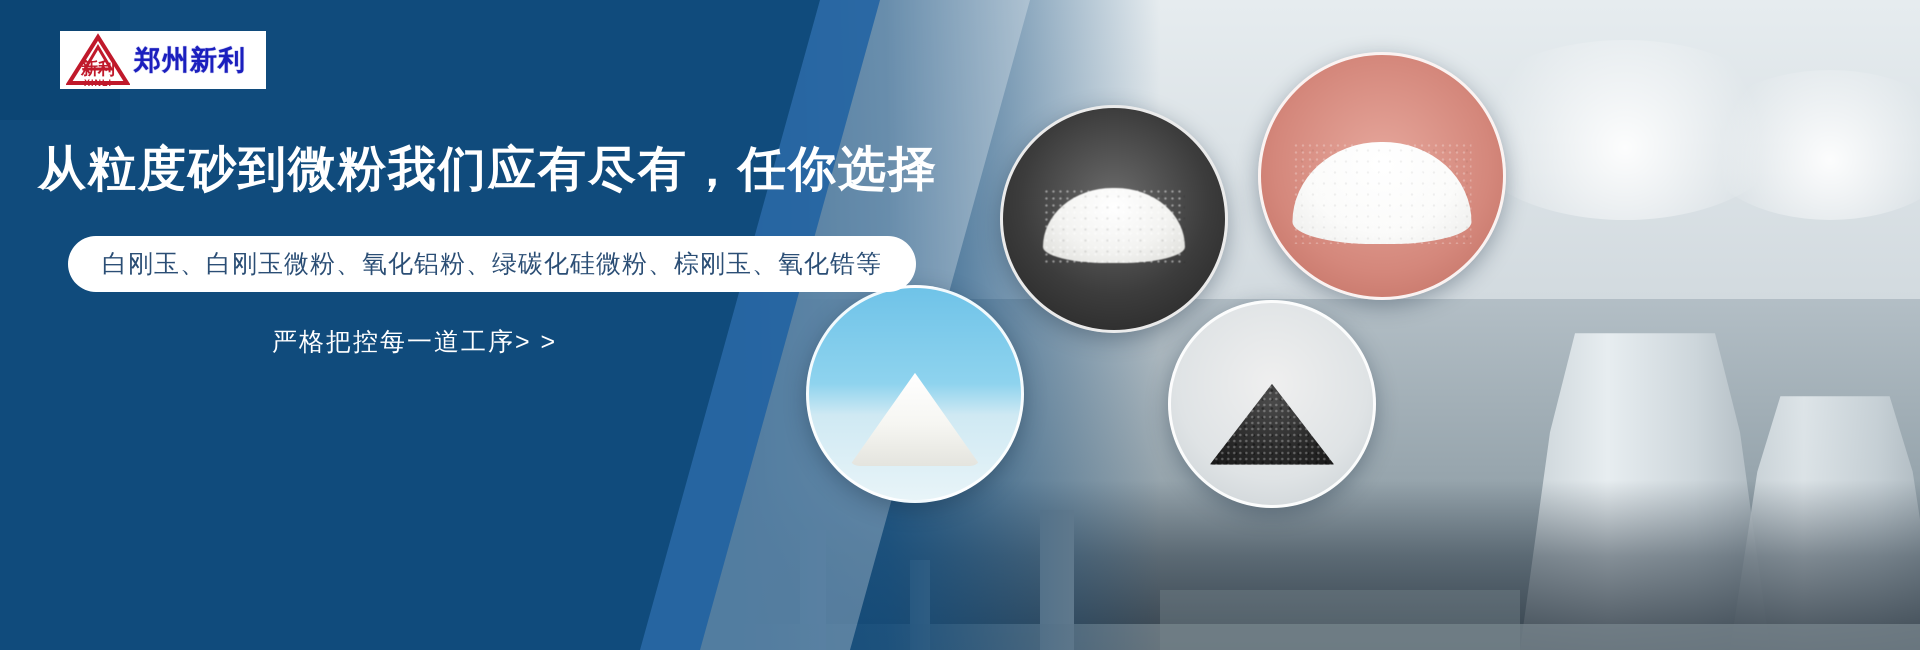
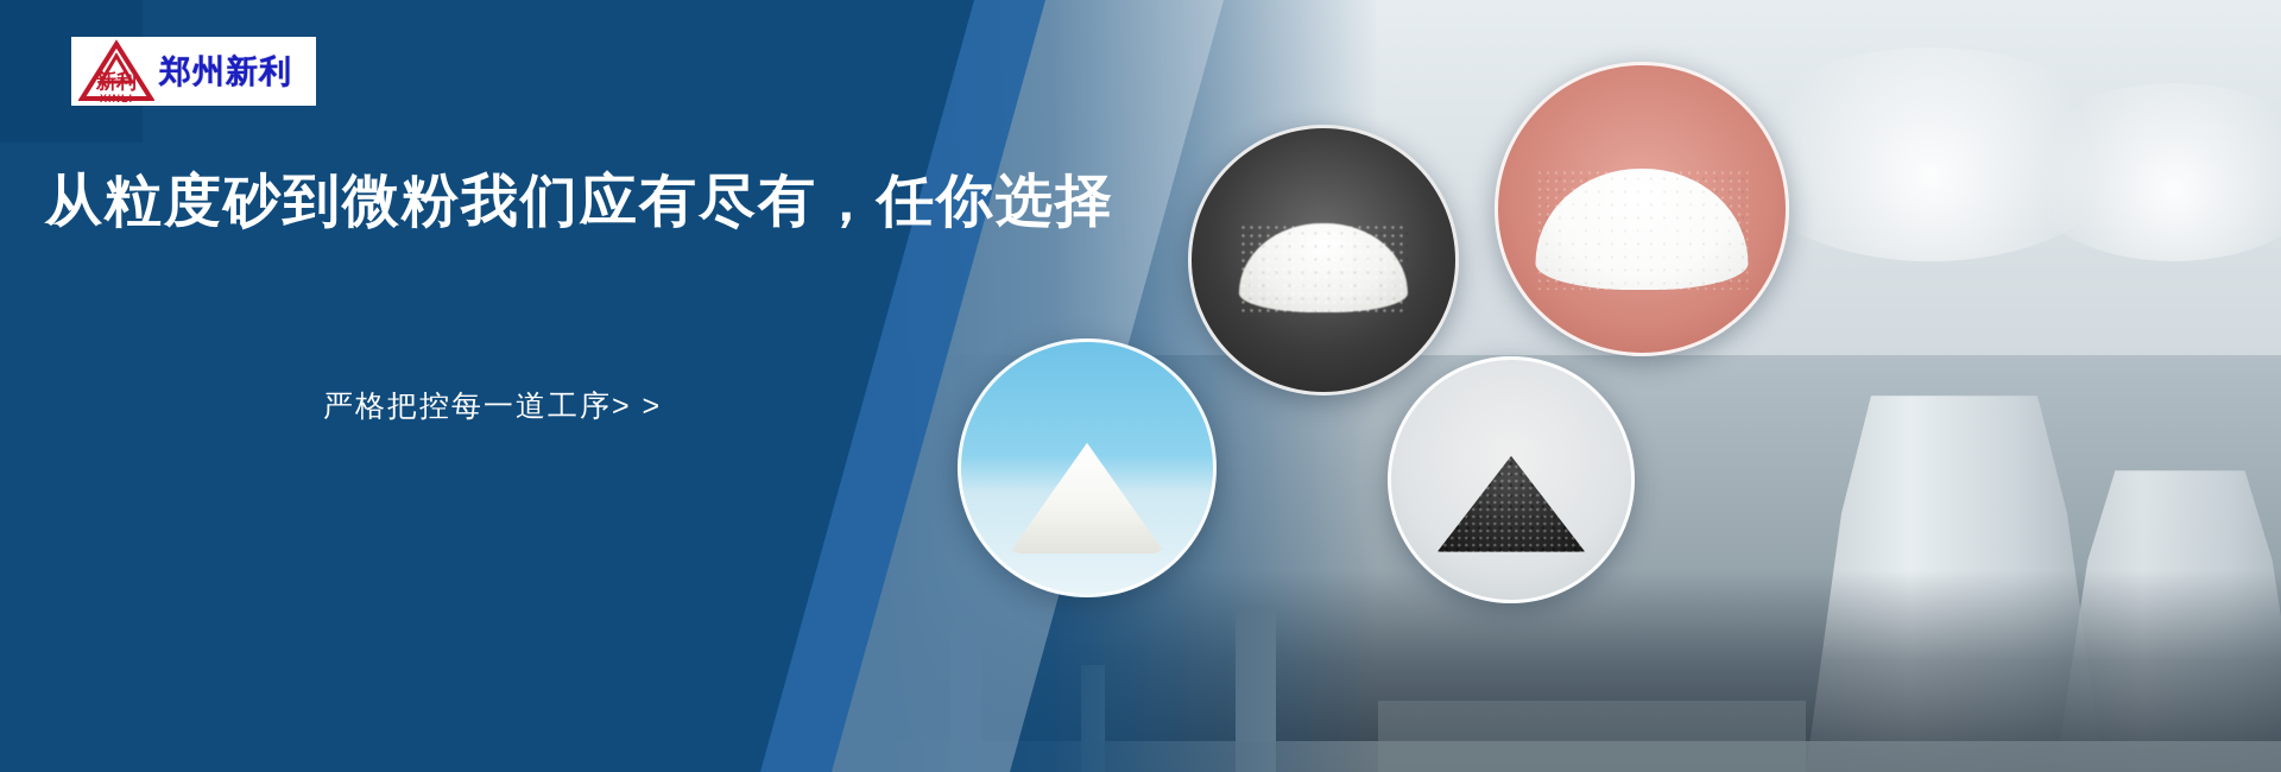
  新利
  XINLI
  郑州新利
  从粒度砂到微粉我们应有尽有，任你选择
- 白刚玉、白刚玉微粉、氧化铝粉、绿碳化硅微粉、棕刚玉、氧化锆等
  严格把控每一道工序> >
